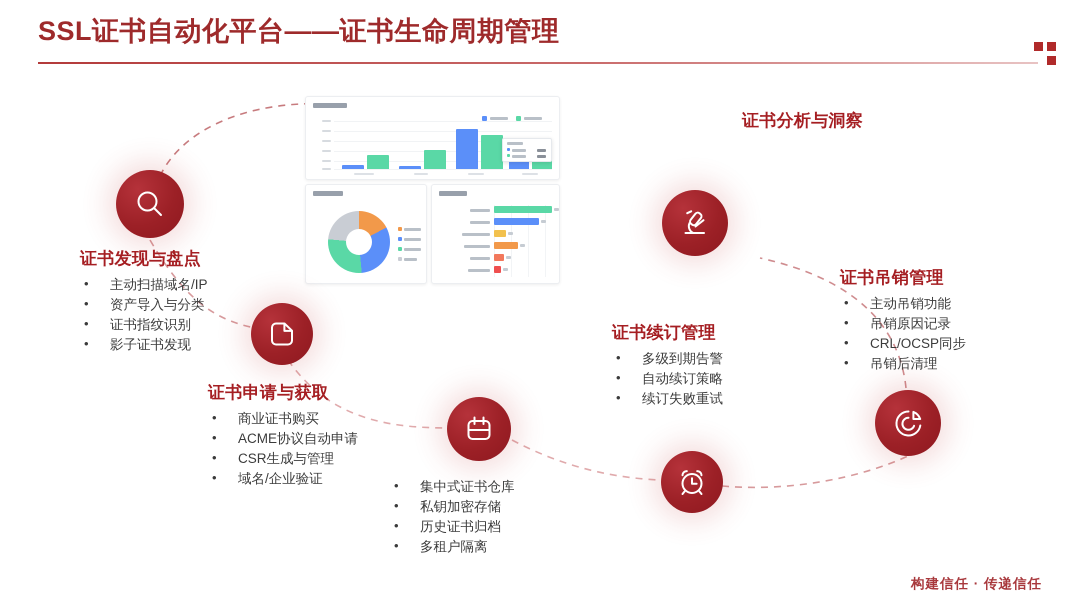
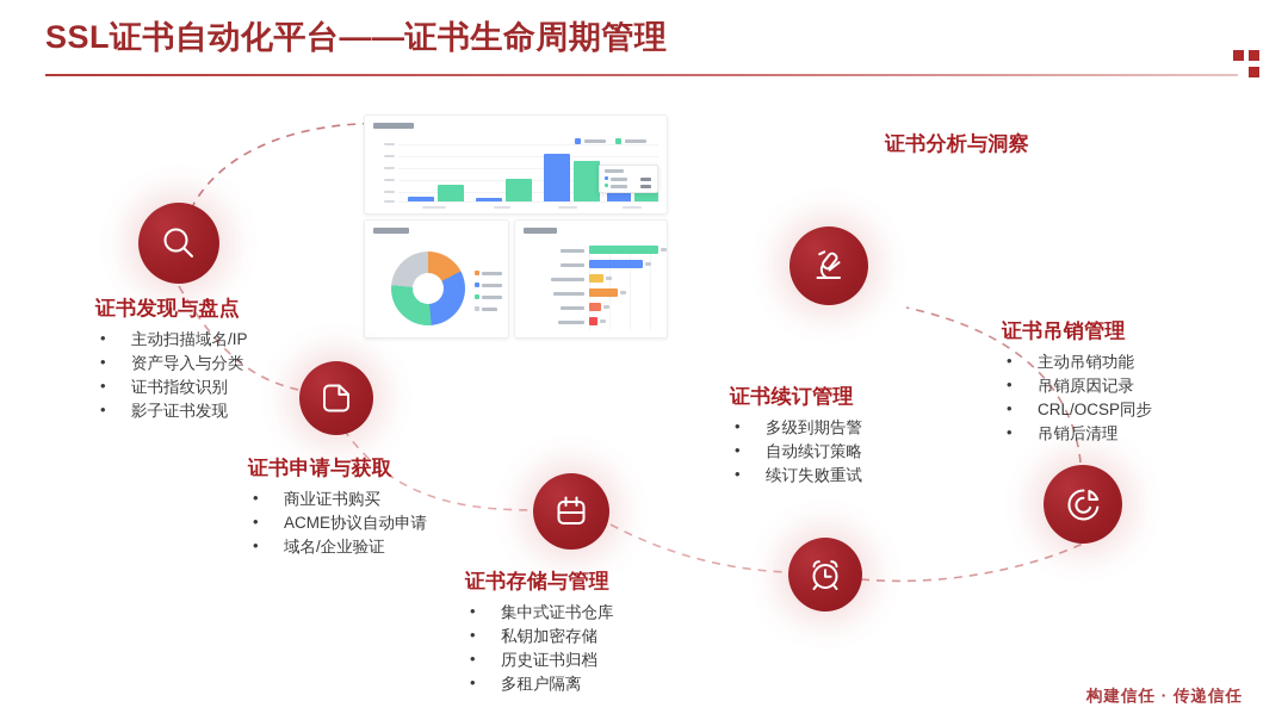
  SSL证书自动化平台——证书生命周期管理
  证书发现与盘点
  主动扫描域名/IP
  资产导入与分类
  证书指纹识别
  影子证书发现
  证书申请与获取
  商业证书购买
  ACME协议自动申请
- CSR生成与管理
  域名/企业验证
+ 证书存储与管理
  集中式证书仓库
  私钥加密存储
  历史证书归档
  多租户隔离
  证书续订管理
  多级到期告警
  自动续订策略
  续订失败重试
  证书吊销管理
  主动吊销功能
  吊销原因记录
  CRL/OCSP同步
  吊销后清理
  证书分析与洞察
  构建信任 · 传递信任
